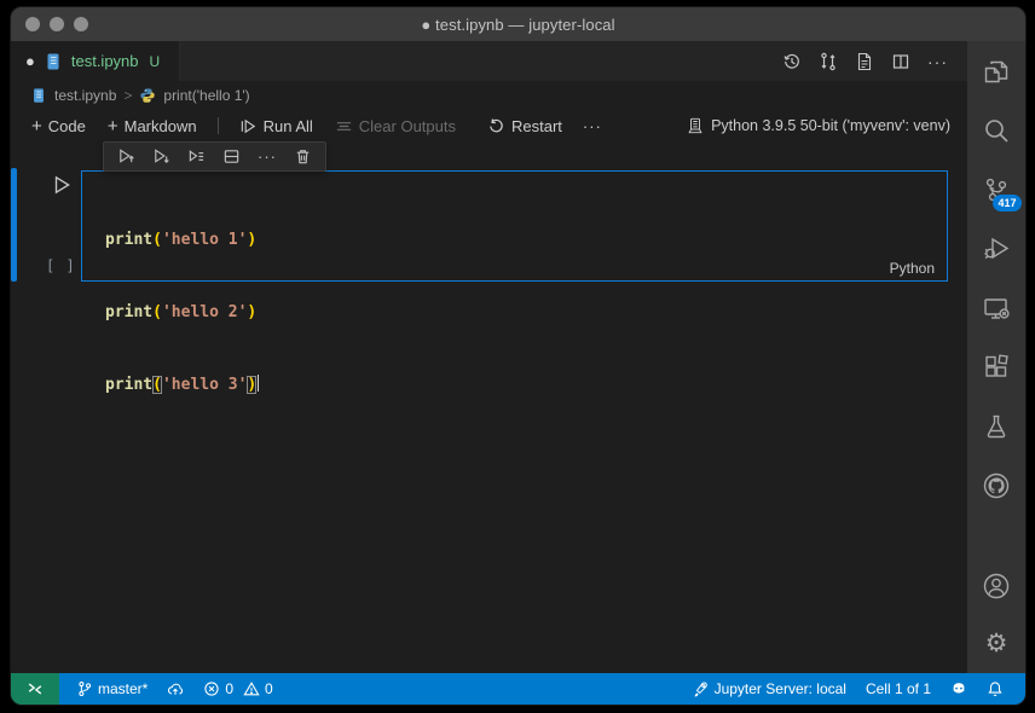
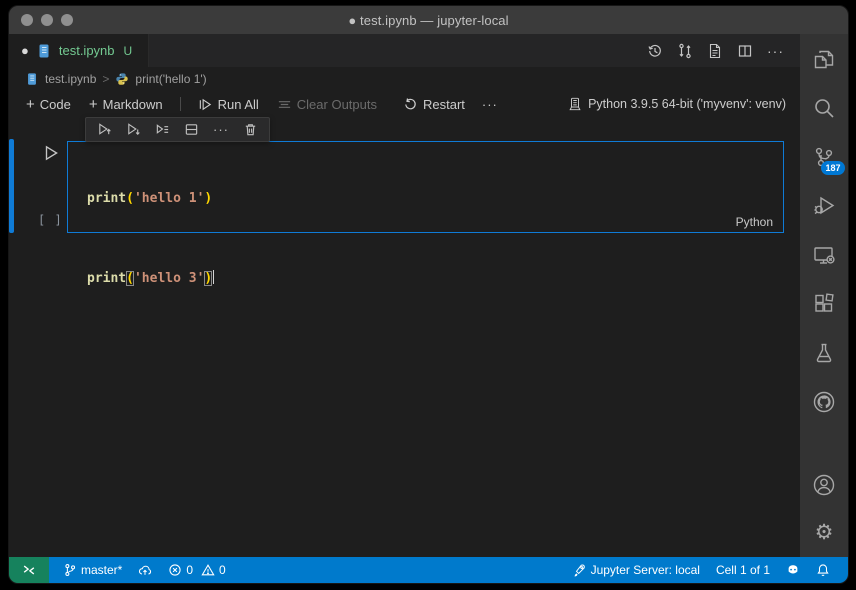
  ● test.ipynb — jupyter-local
  ●
  test.ipynb
  U
  ···
  test.ipynb
  >
  print('hello 1')
  +
  Code
  +
  Markdown
  Run All
  Clear Outputs
  Restart
  ···
- Python 3.9.5 50-bit ('myvenv': venv)
+ Python 3.9.5 64-bit ('myvenv': venv)
  ···
  [ ]
  print('hello 1')
- print('hello 2')
  print('hello 3')
  Python
- 417
+ 187
  ⚙
  master*
  0
  0
  Jupyter Server: local
  Cell 1 of 1
